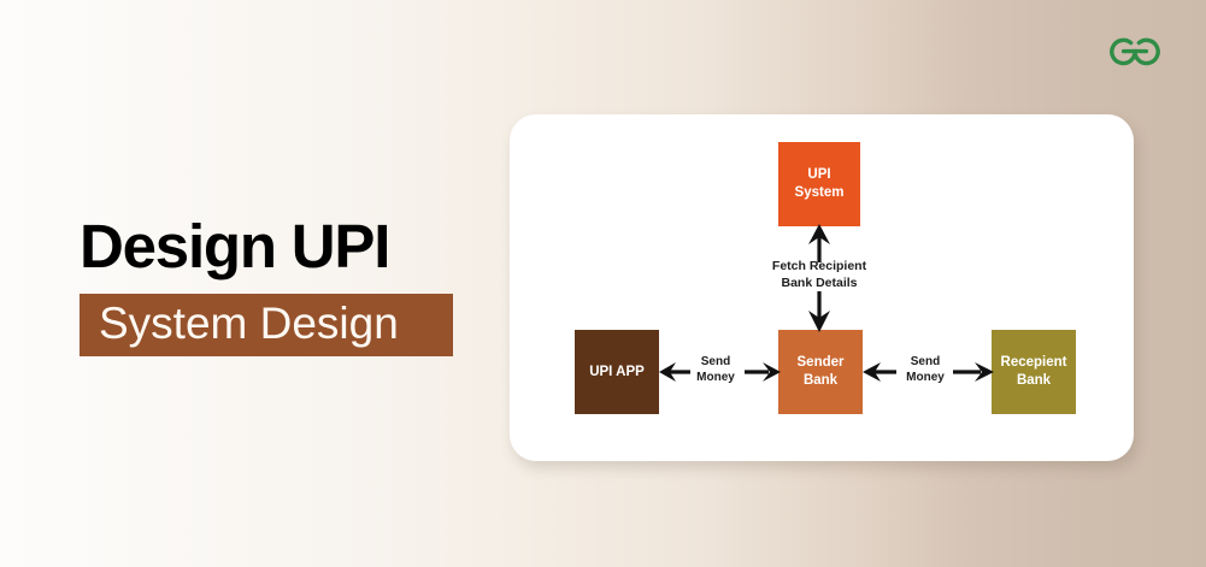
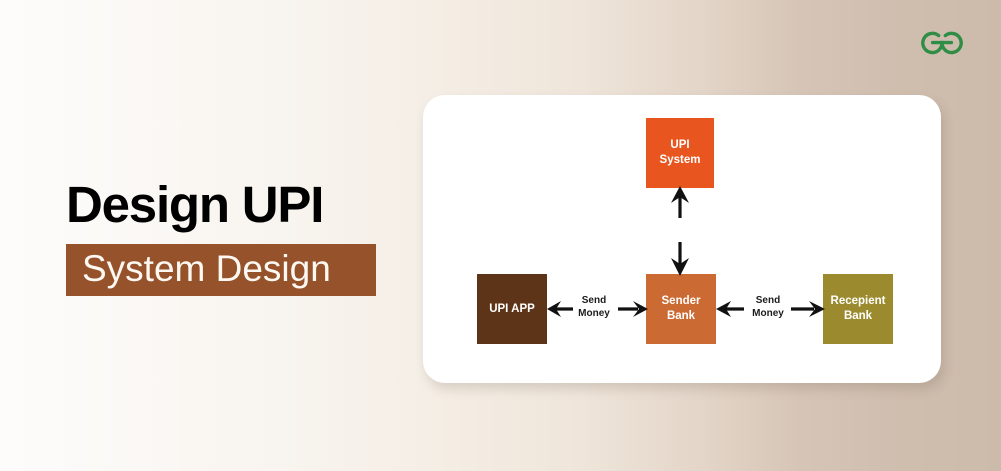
  Design UPI
  System Design
  UPI
  System
  UPI APP
  Sender
  Bank
  Recepient
  Bank
- Fetch Recipient
- Bank Details
  Send
  Money
  Send
  Money
